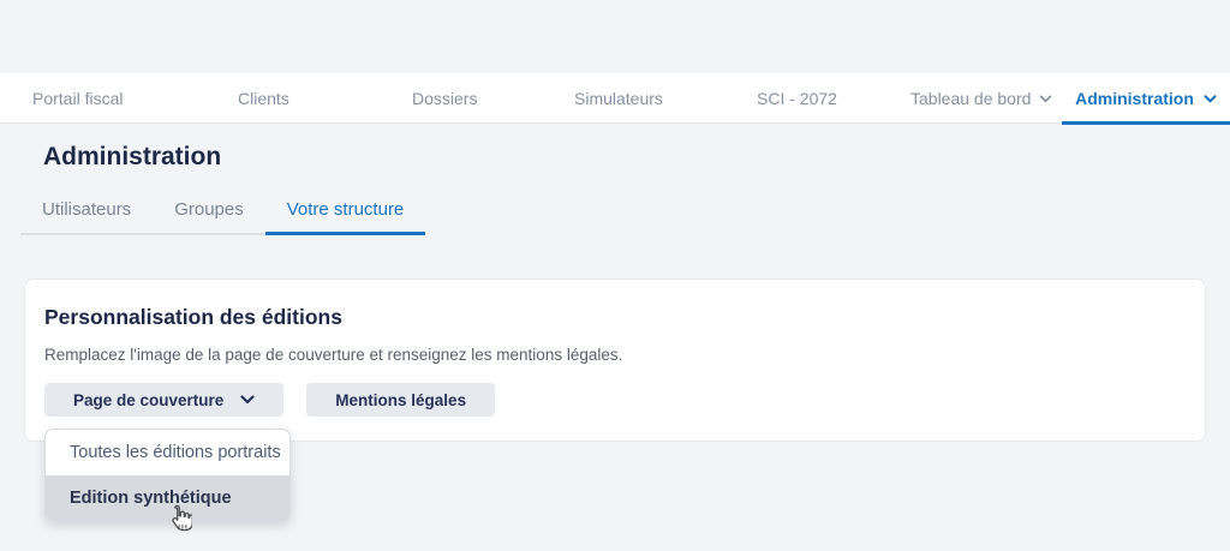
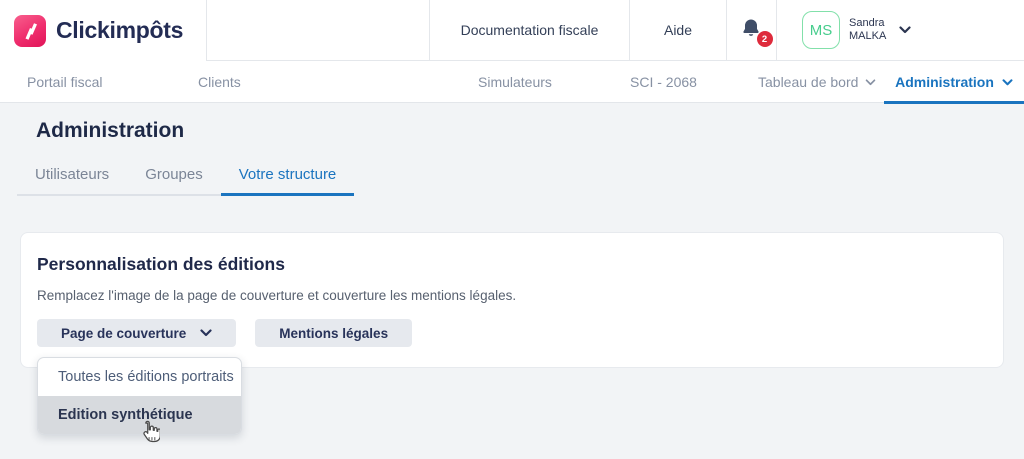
+ Clickimpôts
+ Documentation fiscale
+ Aide
+ 2
+ MS
+ Sandra
+ MALKA
  Portail fiscal
  Clients
- Dossiers
  Simulateurs
- SCI - 2072
+ SCI - 2068
  Tableau de bord
  Administration
  Administration
  Utilisateurs
  Groupes
  Votre structure
  Personnalisation des éditions
- Remplacez l'image de la page de couverture et renseignez les mentions légales.
+ Remplacez l'image de la page de couverture et couverture les mentions légales.
  Page de couverture
  Mentions légales
  Toutes les éditions portraits
  Edition synthétique
